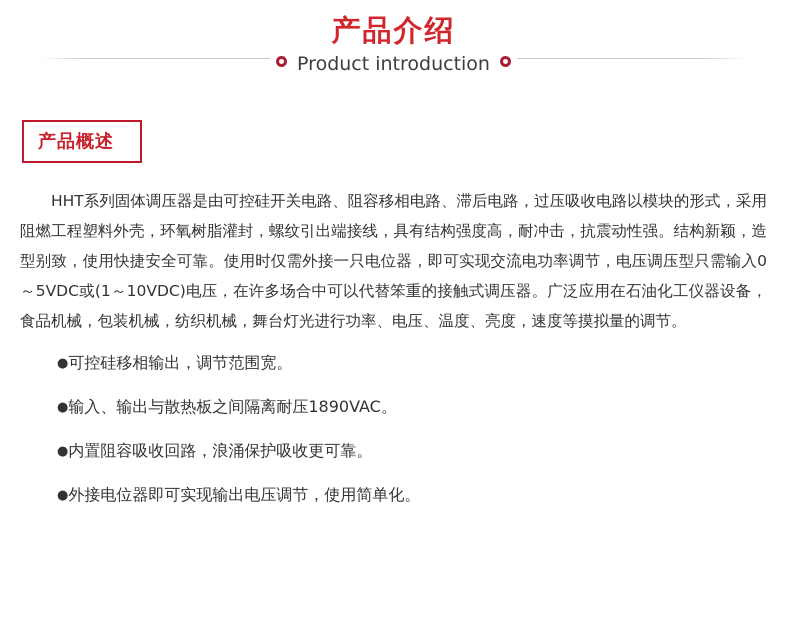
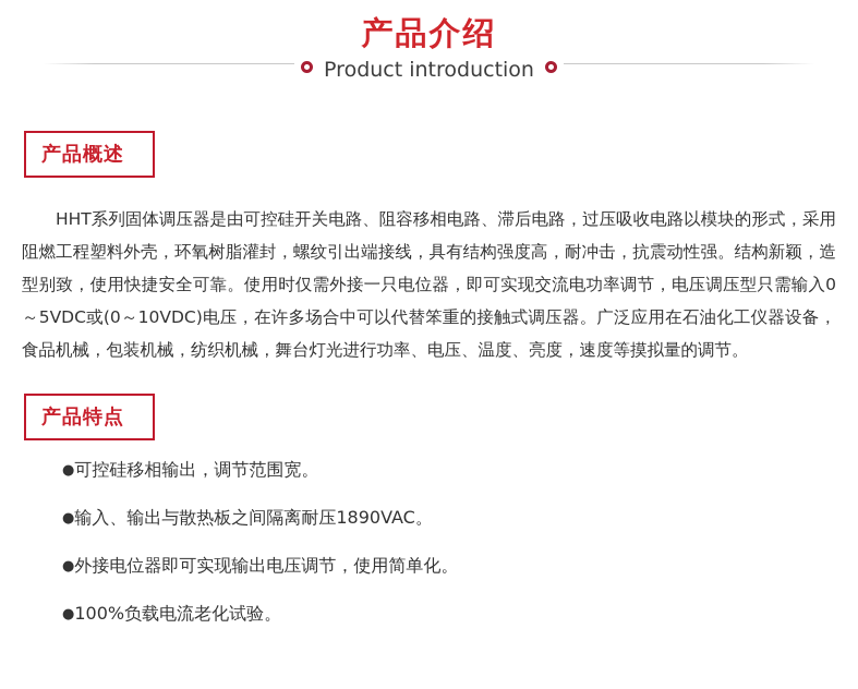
  产品介绍
  Product introduction
  产品概述
- HHT系列固体调压器是由可控硅开关电路、阻容移相电路、滞后电路，过压吸收电路以模块的形式，采用阻燃工程塑料外壳，环氧树脂灌封，螺纹引出端接线，具有结构强度高，耐冲击，抗震动性强。结构新颖，造型别致，使用快捷安全可靠。使用时仅需外接一只电位器，即可实现交流电功率调节，电压调压型只需输入0～5VDC或(1～10VDC)电压，在许多场合中可以代替笨重的接触式调压器。广泛应用在石油化工仪器设备，食品机械，包装机械，纺织机械，舞台灯光进行功率、电压、温度、亮度，速度等摸拟量的调节。
+ HHT系列固体调压器是由可控硅开关电路、阻容移相电路、滞后电路，过压吸收电路以模块的形式，采用阻燃工程塑料外壳，环氧树脂灌封，螺纹引出端接线，具有结构强度高，耐冲击，抗震动性强。结构新颖，造型别致，使用快捷安全可靠。使用时仅需外接一只电位器，即可实现交流电功率调节，电压调压型只需输入0～5VDC或(0～10VDC)电压，在许多场合中可以代替笨重的接触式调压器。广泛应用在石油化工仪器设备，食品机械，包装机械，纺织机械，舞台灯光进行功率、电压、温度、亮度，速度等摸拟量的调节。
+ 产品特点
  ●可控硅移相输出，调节范围宽。
  ●输入、输出与散热板之间隔离耐压1890VAC。
- ●内置阻容吸收回路，浪涌保护吸收更可靠。
  ●外接电位器即可实现输出电压调节，使用简单化。
+ ●100%负载电流老化试验。
